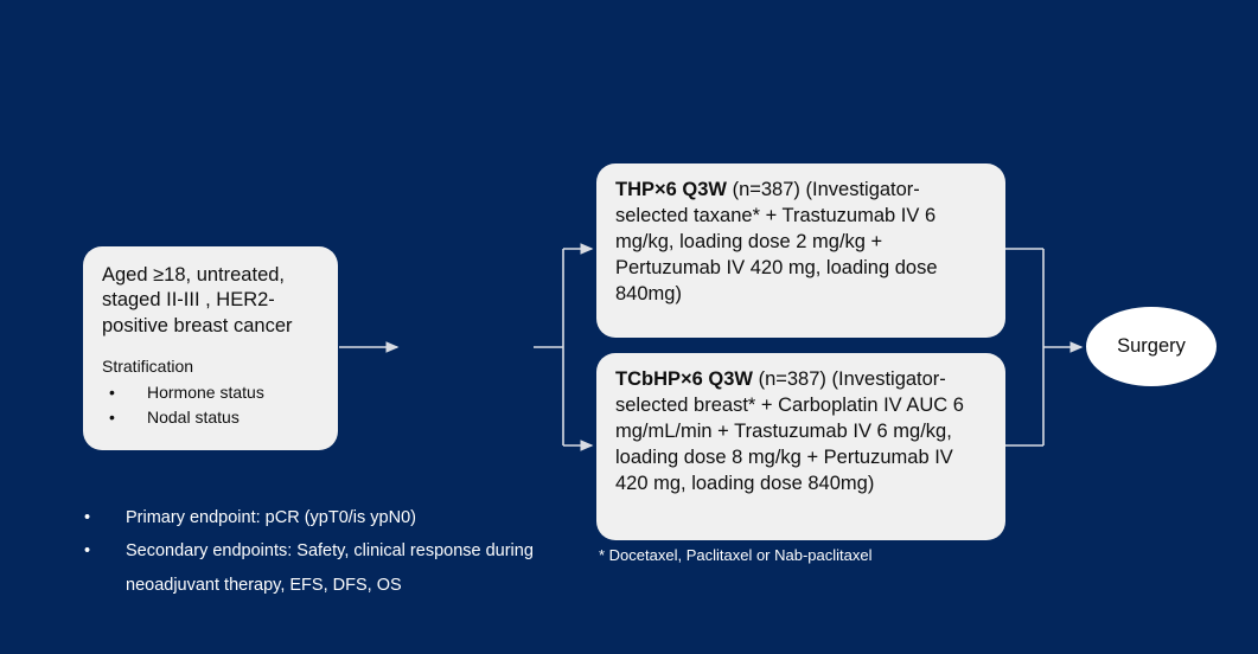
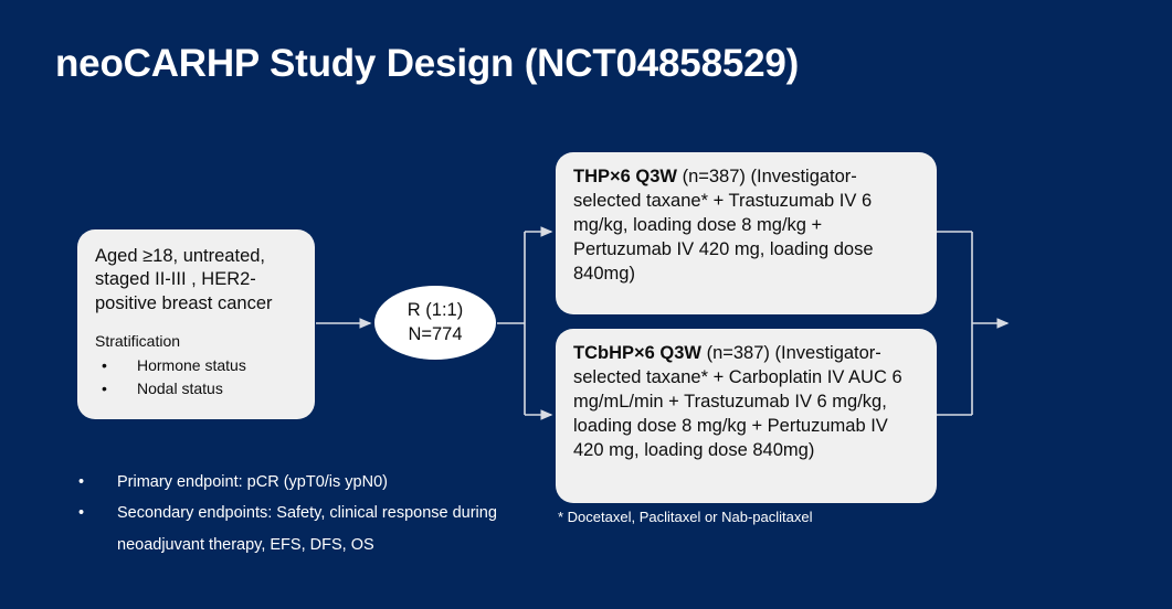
+ neoCARHP Study Design (NCT04858529)
  Aged ≥18, untreated, staged II-III , HER2-positive breast cancer
  Stratification
  •
  Hormone status
  •
  Nodal status
+ R (1:1)
+ N=774
- THP×6 Q3W (n=387) (Investigator-selected taxane* + Trastuzumab IV 6 mg/kg, loading dose 2 mg/kg + Pertuzumab IV 420 mg, loading dose 840mg)
+ THP×6 Q3W (n=387) (Investigator-selected taxane* + Trastuzumab IV 6 mg/kg, loading dose 8 mg/kg + Pertuzumab IV 420 mg, loading dose 840mg)
- TCbHP×6 Q3W (n=387) (Investigator-selected breast* + Carboplatin IV AUC 6 mg/mL/min + Trastuzumab IV 6 mg/kg, loading dose 8 mg/kg + Pertuzumab IV 420 mg, loading dose 840mg)
+ TCbHP×6 Q3W (n=387) (Investigator-selected taxane* + Carboplatin IV AUC 6 mg/mL/min + Trastuzumab IV 6 mg/kg, loading dose 8 mg/kg + Pertuzumab IV 420 mg, loading dose 840mg)
  * Docetaxel, Paclitaxel or Nab-paclitaxel
- Surgery
  •
  Primary endpoint: pCR (ypT0/is ypN0)
  •
  Secondary endpoints: Safety, clinical response during neoadjuvant therapy, EFS, DFS, OS
